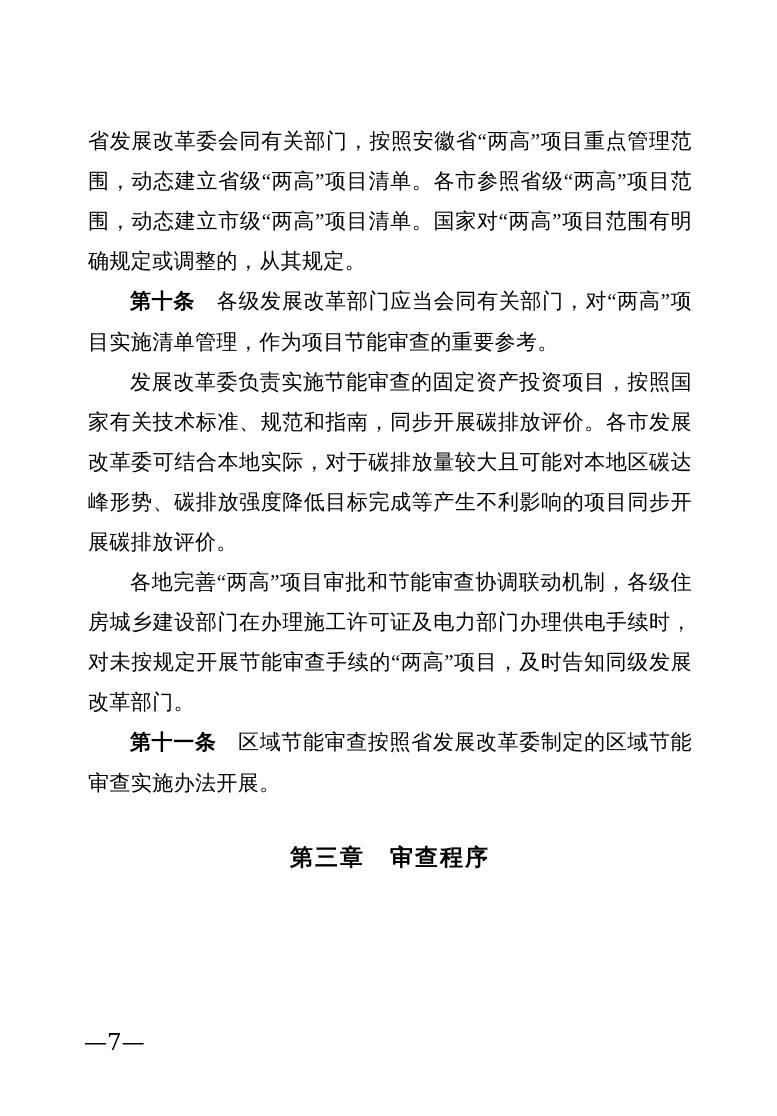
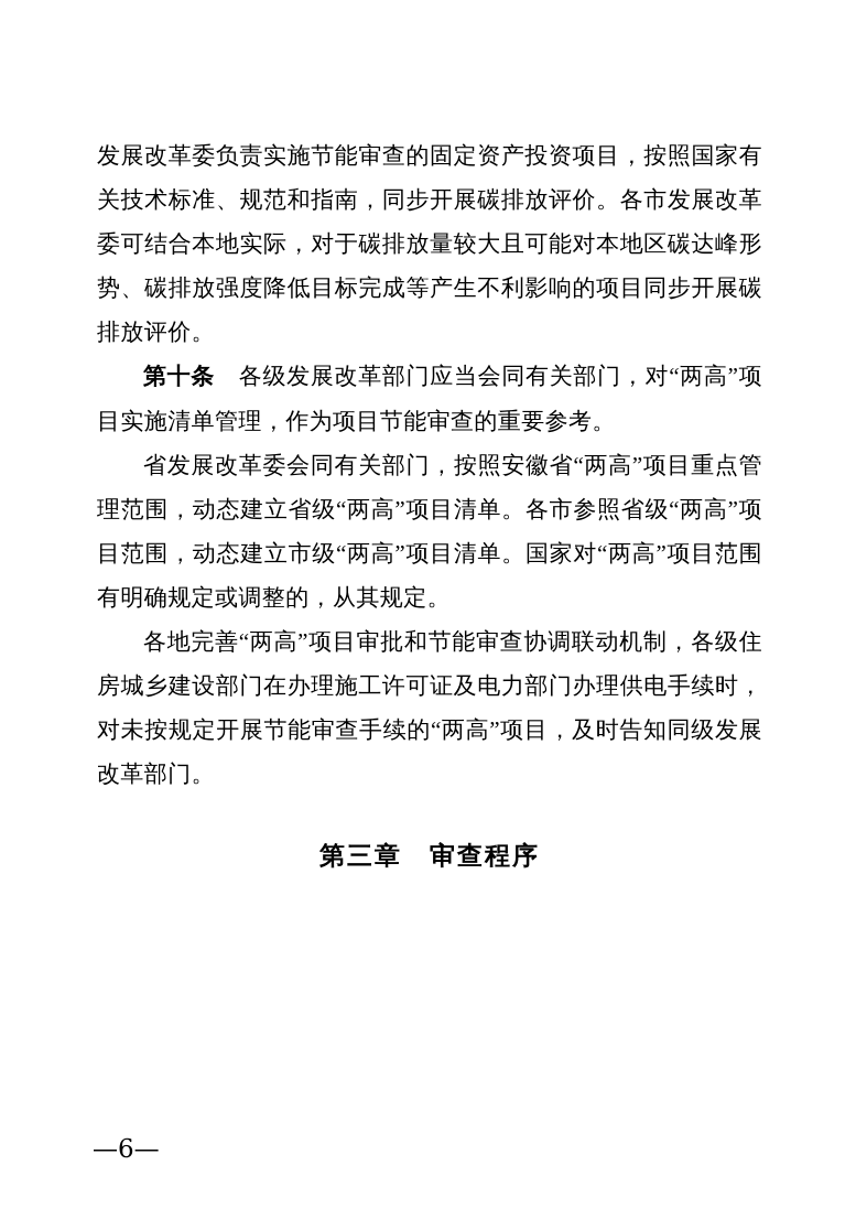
- 省发展改革委会同有关部门，按照安徽省“两高”项目重点管理范围，动态建立省级“两高”项目清单。各市参照省级“两高”项目范围，动态建立市级“两高”项目清单。国家对“两高”项目范围有明确规定或调整的，从其规定。
+ 发展改革委负责实施节能审查的固定资产投资项目，按照国家有关技术标准、规范和指南，同步开展碳排放评价。各市发展改革委可结合本地实际，对于碳排放量较大且可能对本地区碳达峰形势、碳排放强度降低目标完成等产生不利影响的项目同步开展碳排放评价。
  第十条 各级发展改革部门应当会同有关部门，对“两高”项目实施清单管理，作为项目节能审查的重要参考。
- 发展改革委负责实施节能审查的固定资产投资项目，按照国家有关技术标准、规范和指南，同步开展碳排放评价。各市发展改革委可结合本地实际，对于碳排放量较大且可能对本地区碳达峰形势、碳排放强度降低目标完成等产生不利影响的项目同步开展碳排放评价。
+ 省发展改革委会同有关部门，按照安徽省“两高”项目重点管理范围，动态建立省级“两高”项目清单。各市参照省级“两高”项目范围，动态建立市级“两高”项目清单。国家对“两高”项目范围有明确规定或调整的，从其规定。
  各地完善“两高”项目审批和节能审查协调联动机制，各级住房城乡建设部门在办理施工许可证及电力部门办理供电手续时，对未按规定开展节能审查手续的“两高”项目，及时告知同级发展改革部门。
- 第十一条 区域节能审查按照省发展改革委制定的区域节能审查实施办法开展。
  第三章 审查程序
- —7—
+ —6—
